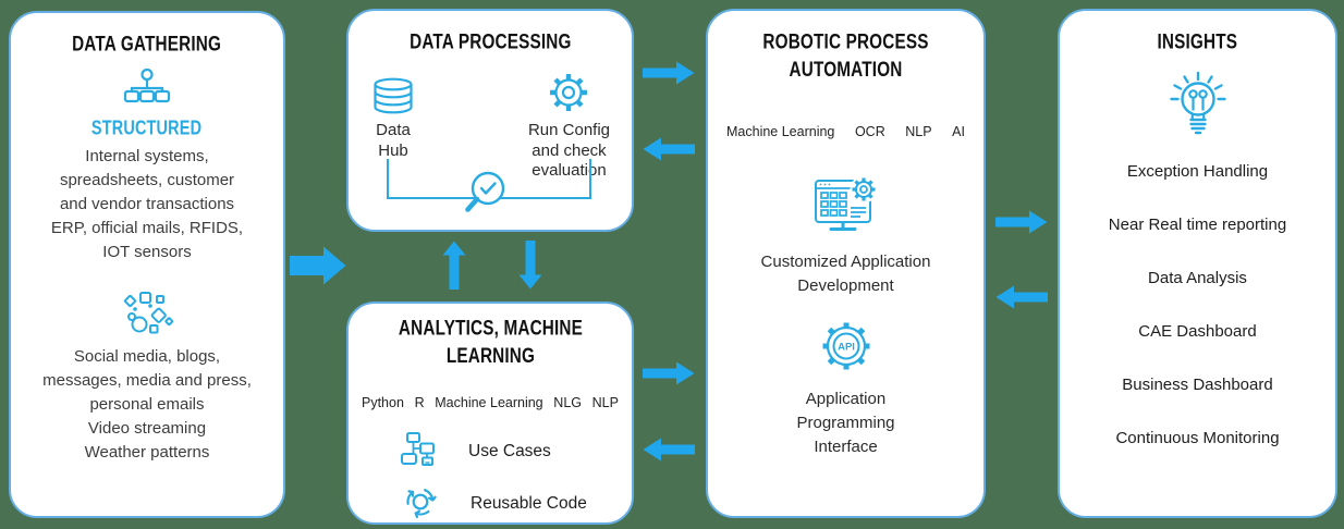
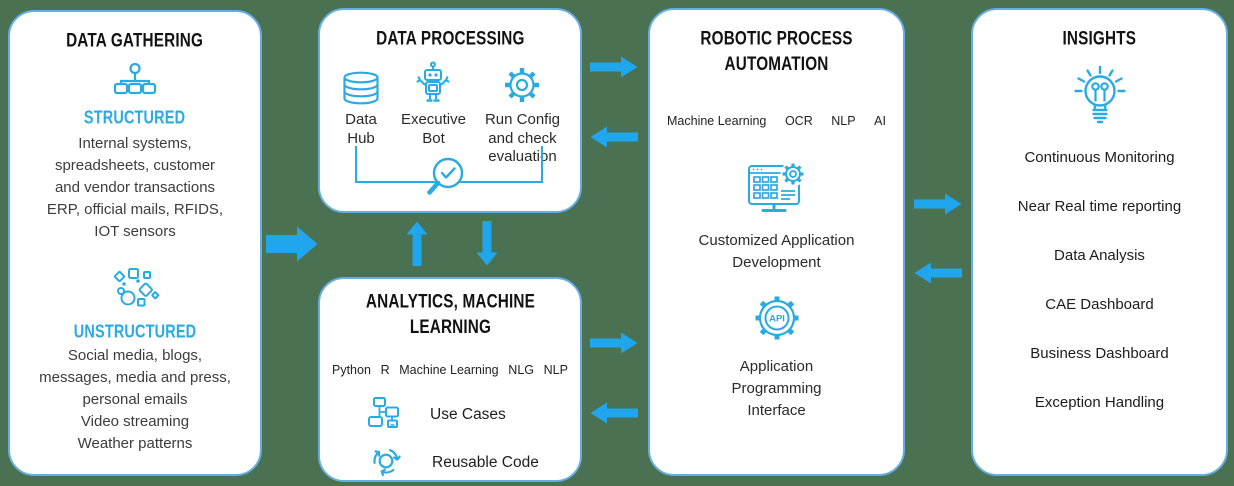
  DATA GATHERING
  STRUCTURED
  Internal systems,
  spreadsheets, customer
  and vendor transactions
  ERP, official mails, RFIDS,
  IOT sensors
+ UNSTRUCTURED
  Social media, blogs,
  messages, media and press,
  personal emails
  Video streaming
  Weather patterns
  DATA PROCESSING
  Data
  Hub
+ Executive
+ Bot
  Run Config
  and check
  evaluation
  ANALYTICS, MACHINE
  LEARNING
  Python
  R
  Machine Learning
  NLG
  NLP
  Use Cases
  Reusable Code
  ROBOTIC PROCESS
  AUTOMATION
  Machine Learning
  OCR
  NLP
  AI
  Customized Application
  Development
  API
  Application
  Programming
  Interface
  INSIGHTS
- Exception Handling
+ Continuous Monitoring
  Near Real time reporting
  Data Analysis
  CAE Dashboard
  Business Dashboard
- Continuous Monitoring
+ Exception Handling
